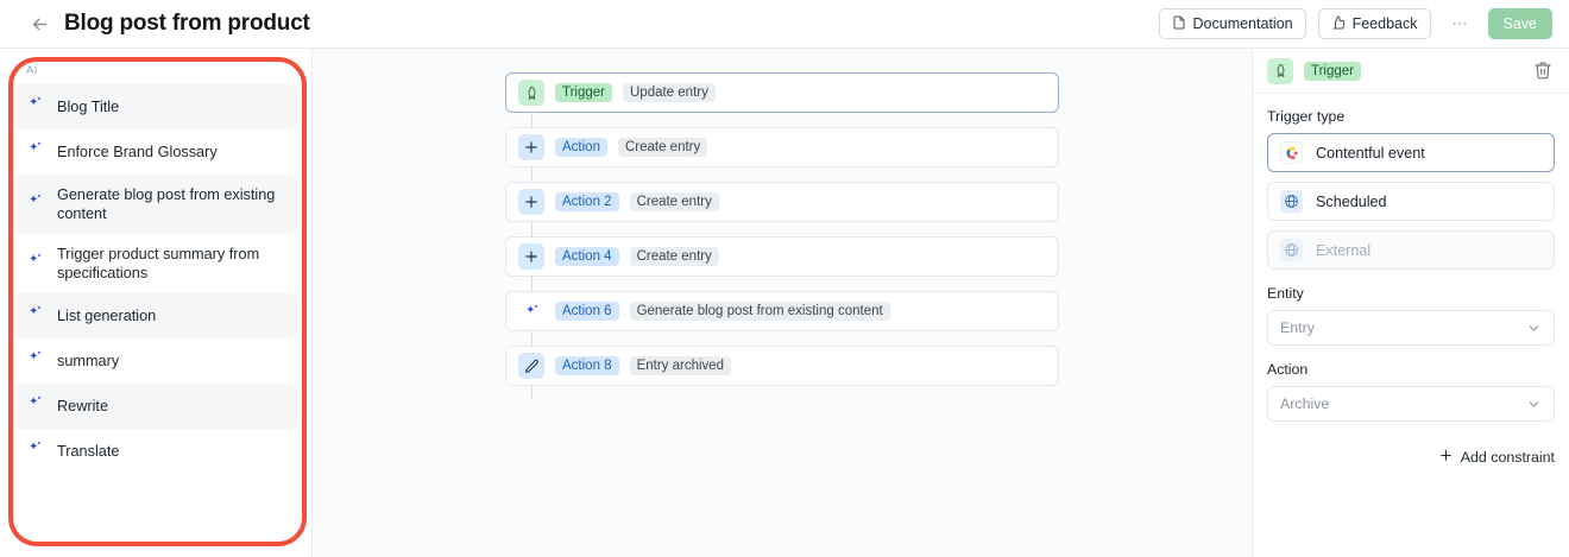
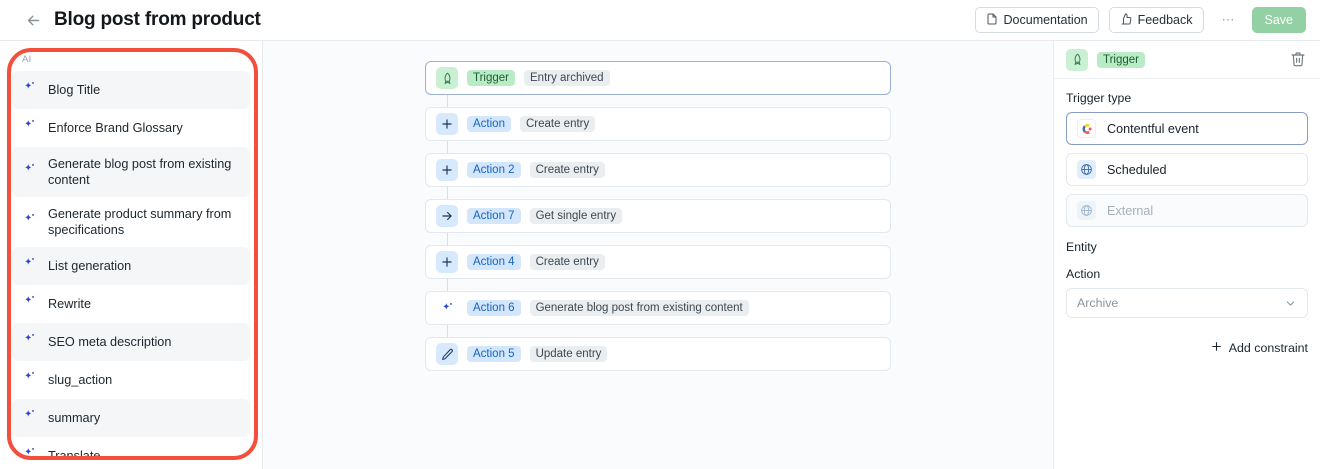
  Blog post from product
  Documentation
  Feedback
  ⋯
  Save
  AI
  Blog Title
  Enforce Brand Glossary
  Generate blog post from existing content
- Trigger product summary from specifications
+ Generate product summary from specifications
  List generation
- summary
+ Rewrite
+ SEO meta description
+ slug_action
- Rewrite
+ summary
  Translate
  Trigger
- Update entry
+ Entry archived
  Action
  Create entry
  Action 2
  Create entry
+ Action 7
+ Get single entry
  Action 4
  Create entry
  Action 6
  Generate blog post from existing content
- Action 8
+ Action 5
- Entry archived
+ Update entry
  Trigger
  Trigger type
  Contentful event
  Scheduled
  External
  Entity
- Entry
  Action
  Archive
  Add constraint
